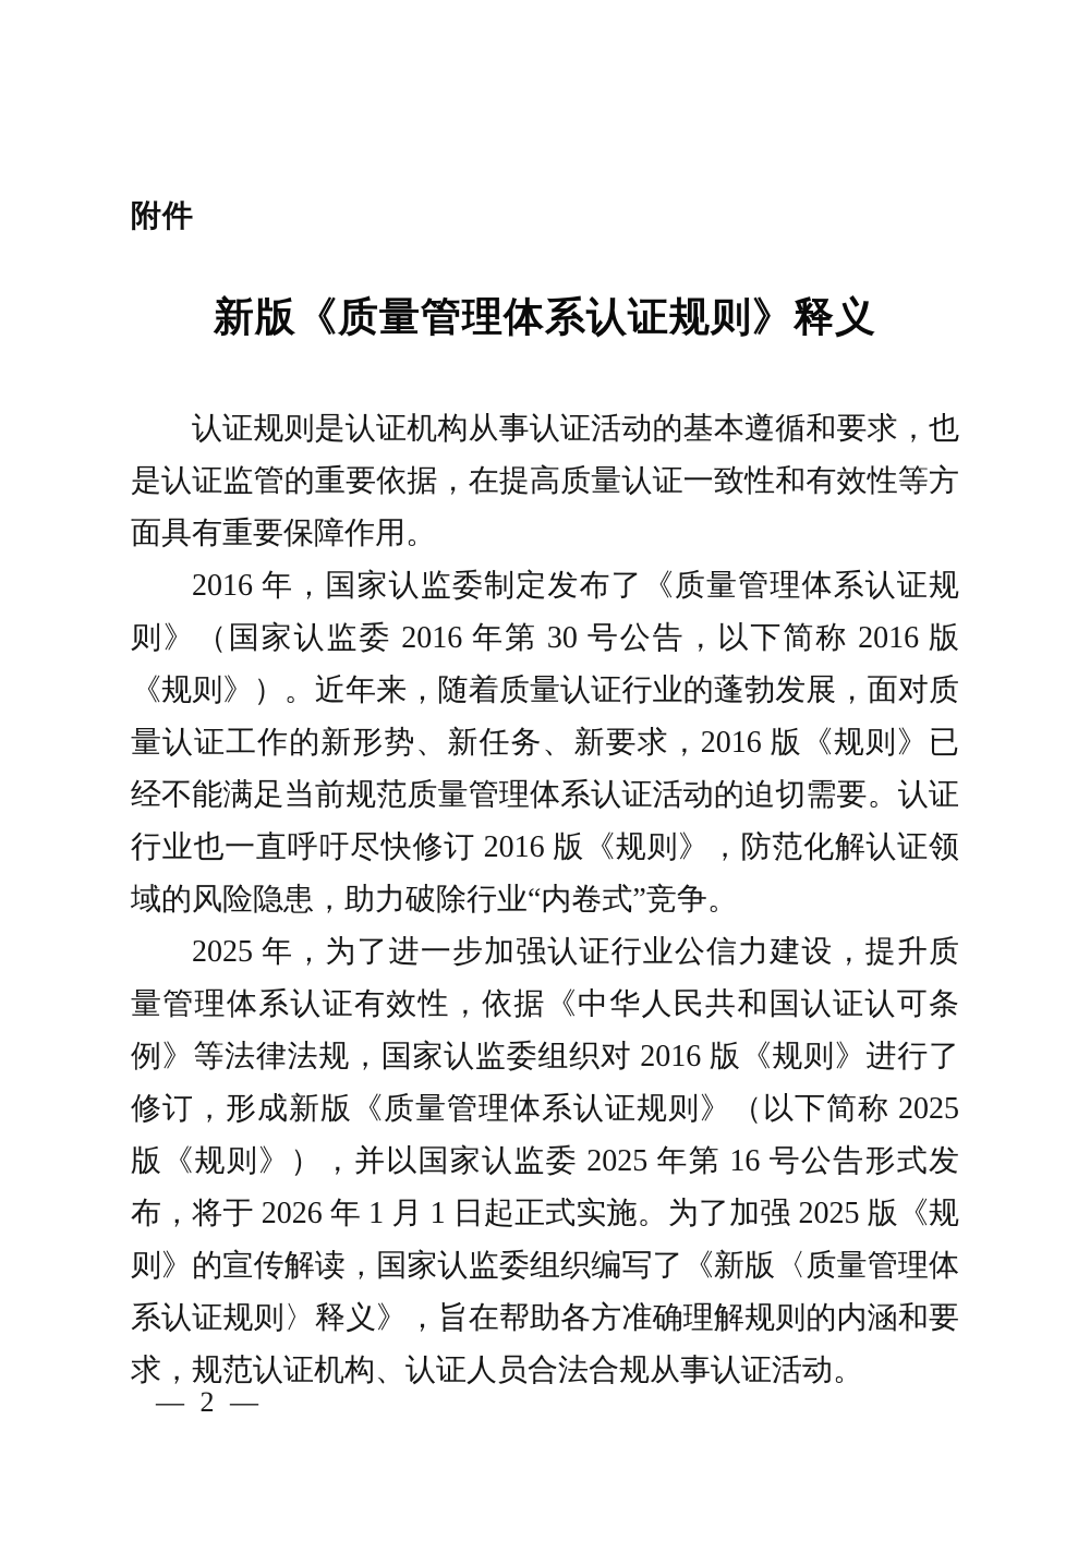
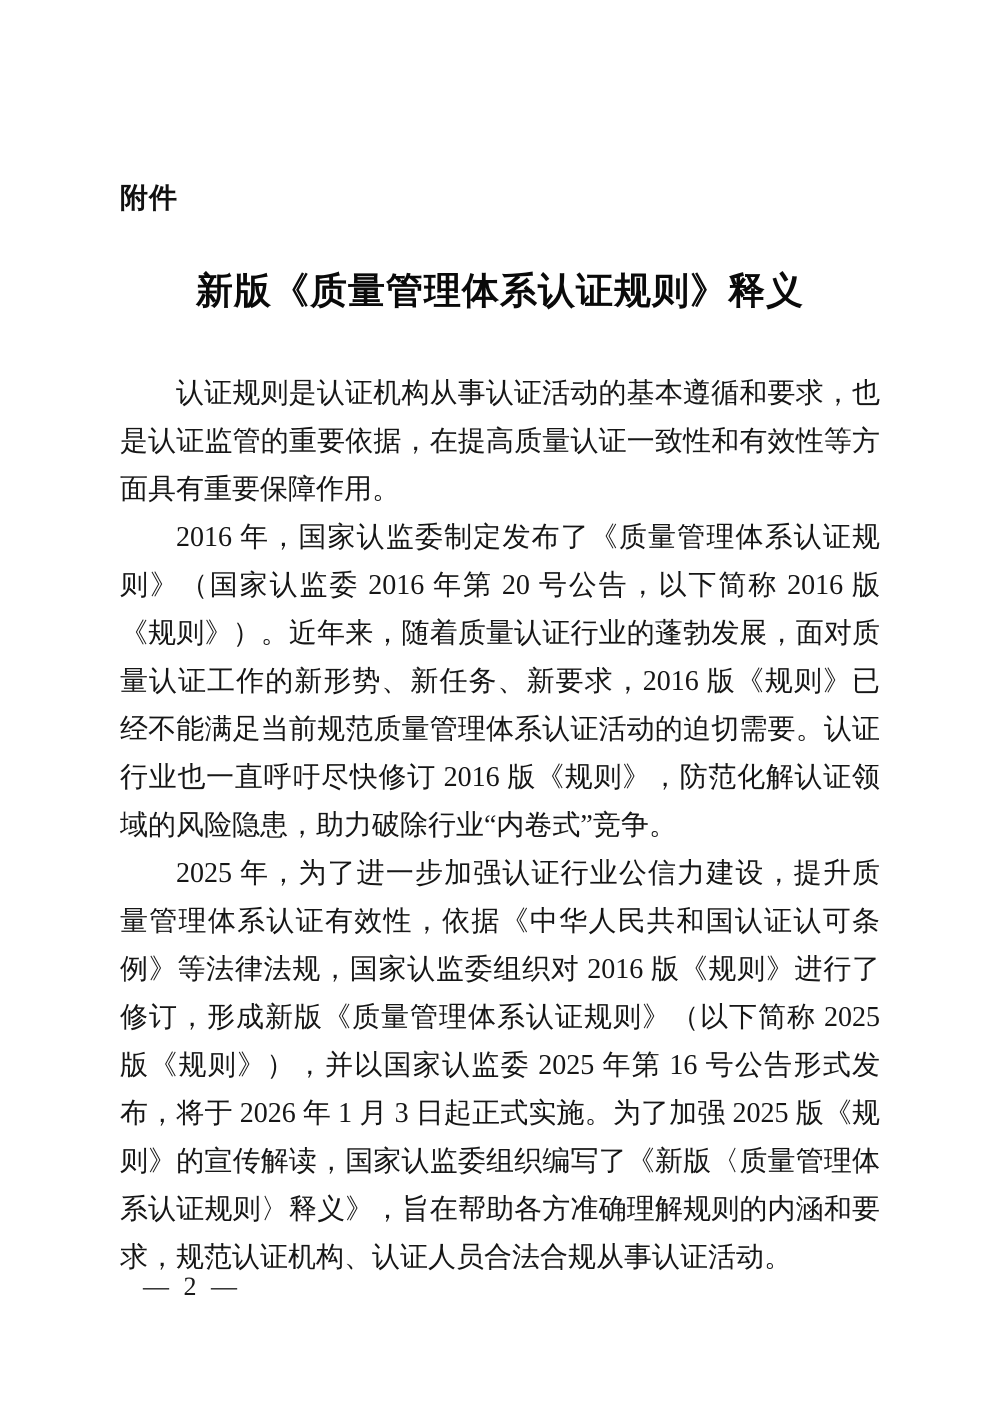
  附件
  新版《质量管理体系认证规则》释义
  认证规则是认证机构从事认证活动的基本遵循和要求，也是认证监管的重要依据，在提高质量认证一致性和有效性等方面具有重要保障作用。
- 2016 年，国家认监委制定发布了《质量管理体系认证规则》（国家认监委 2016 年第 30 号公告，以下简称 2016 版《规则》）。近年来，随着质量认证行业的蓬勃发展，面对质量认证工作的新形势、新任务、新要求，2016 版《规则》已经不能满足当前规范质量管理体系认证活动的迫切需要。认证行业也一直呼吁尽快修订 2016 版《规则》，防范化解认证领域的风险隐患，助力破除行业“内卷式”竞争。
+ 2016 年，国家认监委制定发布了《质量管理体系认证规则》（国家认监委 2016 年第 20 号公告，以下简称 2016 版《规则》）。近年来，随着质量认证行业的蓬勃发展，面对质量认证工作的新形势、新任务、新要求，2016 版《规则》已经不能满足当前规范质量管理体系认证活动的迫切需要。认证行业也一直呼吁尽快修订 2016 版《规则》，防范化解认证领域的风险隐患，助力破除行业“内卷式”竞争。
- 2025 年，为了进一步加强认证行业公信力建设，提升质量管理体系认证有效性，依据《中华人民共和国认证认可条例》等法律法规，国家认监委组织对 2016 版《规则》进行了修订，形成新版《质量管理体系认证规则》（以下简称 2025 版《规则》），并以国家认监委 2025 年第 16 号公告形式发布，将于 2026 年 1 月 1 日起正式实施。为了加强 2025 版《规则》的宣传解读，国家认监委组织编写了《新版〈质量管理体系认证规则〉释义》，旨在帮助各方准确理解规则的内涵和要求，规范认证机构、认证人员合法合规从事认证活动。
+ 2025 年，为了进一步加强认证行业公信力建设，提升质量管理体系认证有效性，依据《中华人民共和国认证认可条例》等法律法规，国家认监委组织对 2016 版《规则》进行了修订，形成新版《质量管理体系认证规则》（以下简称 2025 版《规则》），并以国家认监委 2025 年第 16 号公告形式发布，将于 2026 年 1 月 3 日起正式实施。为了加强 2025 版《规则》的宣传解读，国家认监委组织编写了《新版〈质量管理体系认证规则〉释义》，旨在帮助各方准确理解规则的内涵和要求，规范认证机构、认证人员合法合规从事认证活动。
  — 2 —
